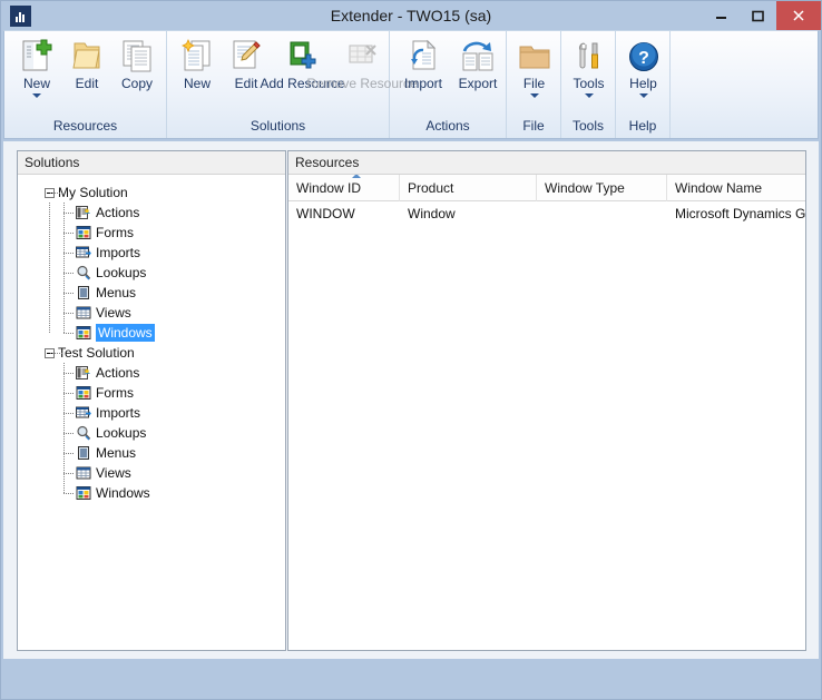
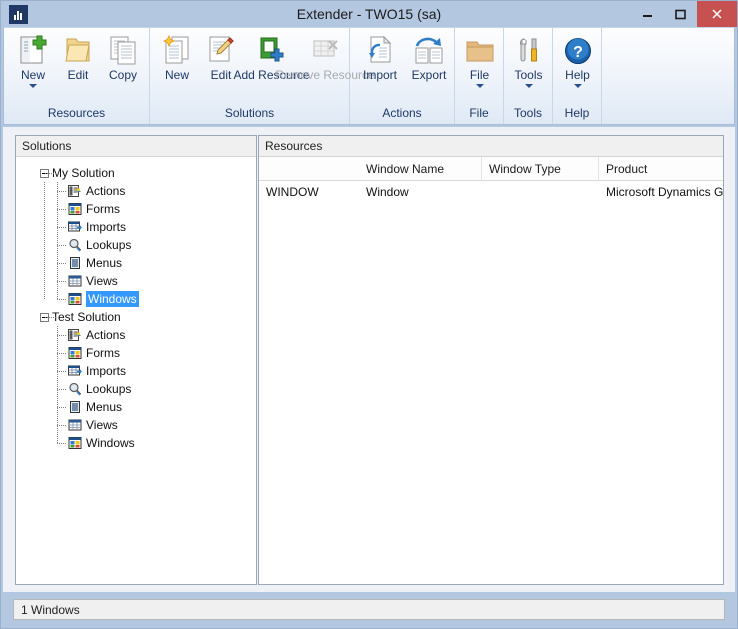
  Extender - TWO15 (sa)
  New
  Edit
  Copy
  Resources
  New
  Edit
  Add Resource
  Remove Resource
  Solutions
  Import
  Export
  Actions
  File
  File
  Tools
  Tools
  ?
  Help
  Help
  Solutions
  My Solution
  Actions
  Forms
  Imports
  Lookups
  Menus
  Views
  Windows
  est Solution
  Actions
  Forms
  Imports
  Lookups
  Menus
  Views
  Windows
  Resources
- Window ID
- Product
+ Window Name
  Window Type
- Window Name
+ Product
  WINDOW
  Window
  Microsoft Dynamics G
+ 1 Windows
